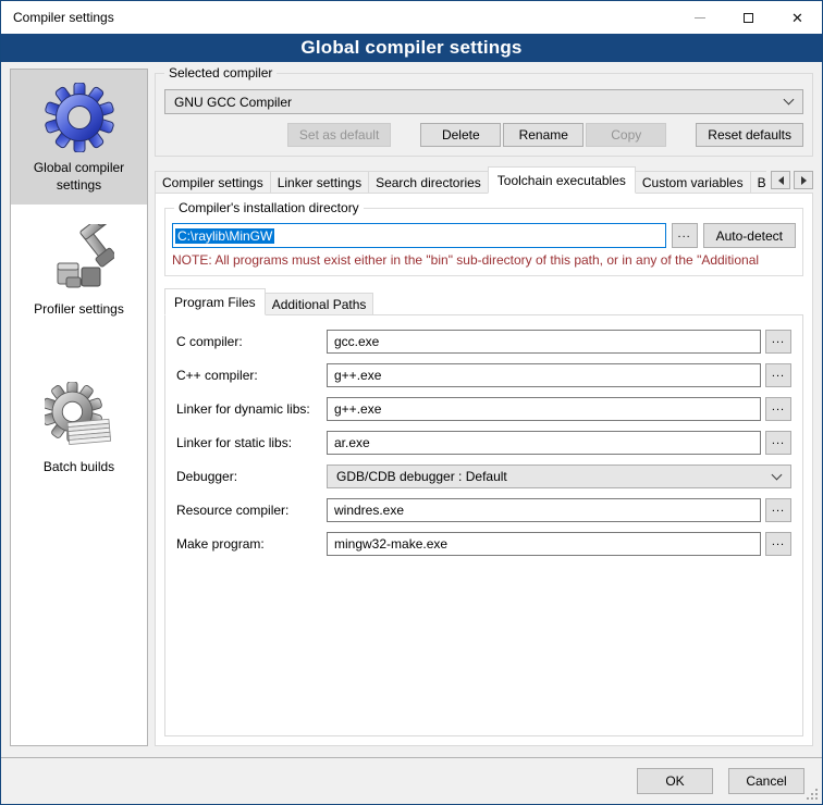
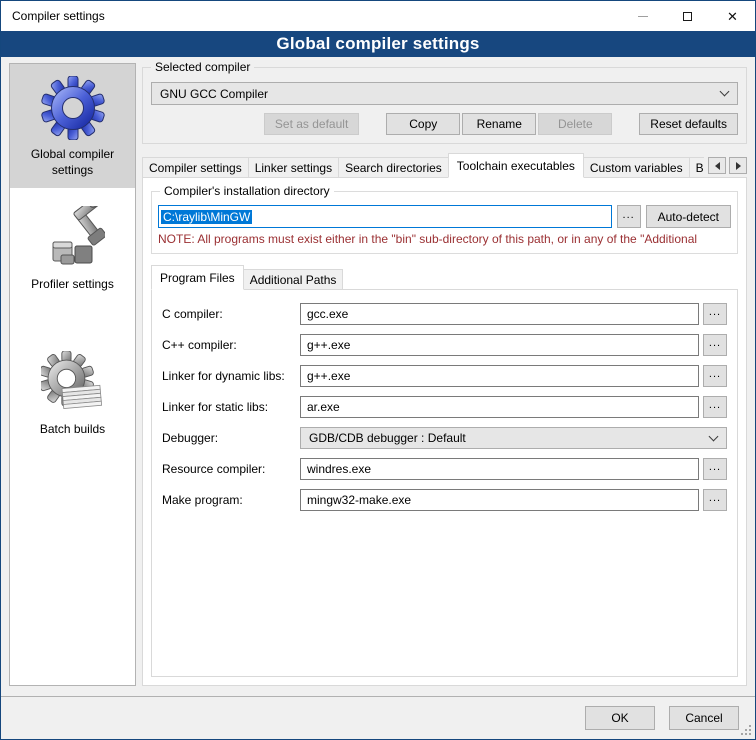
  Compiler settings
  ✕
  Global compiler settings
  Global compiler settings
  Profiler settings
  Batch builds
  Selected compiler
  GNU GCC Compiler
  Set as default
- Delete
+ Copy
  Rename
- Copy
+ Delete
  Reset defaults
  Compiler settings
  Linker settings
  Search directories
  Toolchain executables
  Custom variables
  Compiler's installation directory
  C:\raylib\MinGW
  ...
  Auto-detect
  NOTE: All programs must exist either in the "bin" sub-directory of this path, or in any of the "Additional
  Program Files
  Additional Paths
  C compiler:
  gcc.exe
  ...
  C++ compiler:
  g++.exe
  ...
  Linker for dynamic libs:
  g++.exe
  ...
  Linker for static libs:
  ar.exe
  ...
  Debugger:
  GDB/CDB debugger : Default
  Resource compiler:
  windres.exe
  ...
  Make program:
  mingw32-make.exe
  ...
  OK
  Cancel
